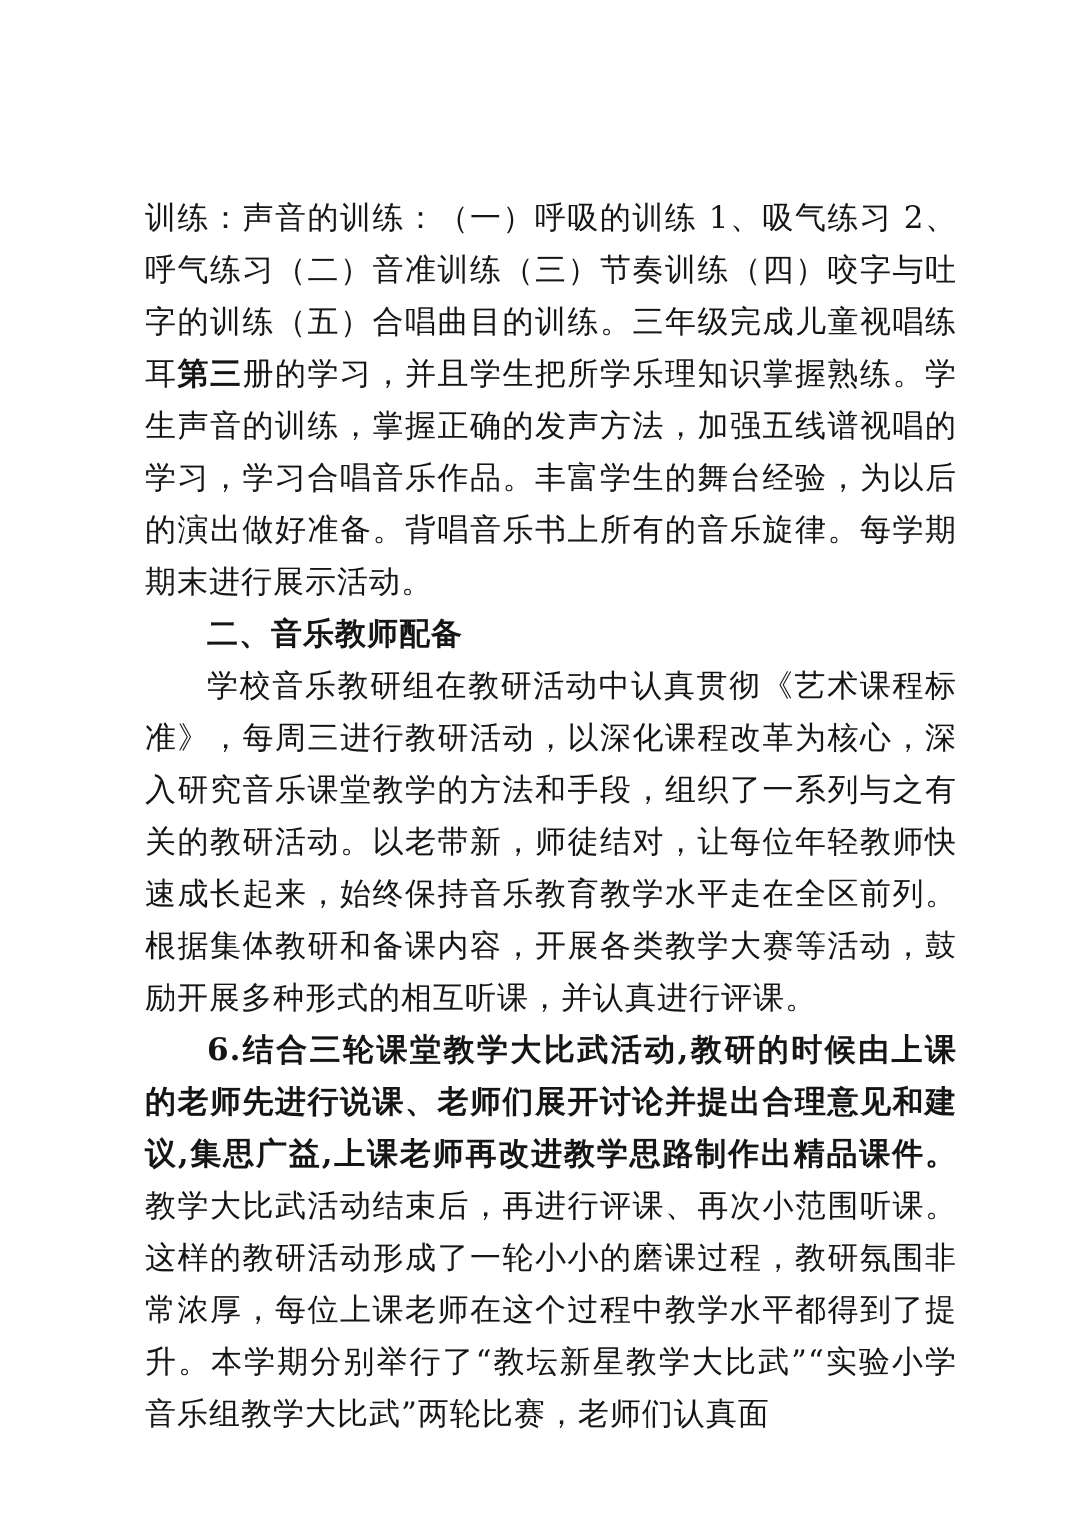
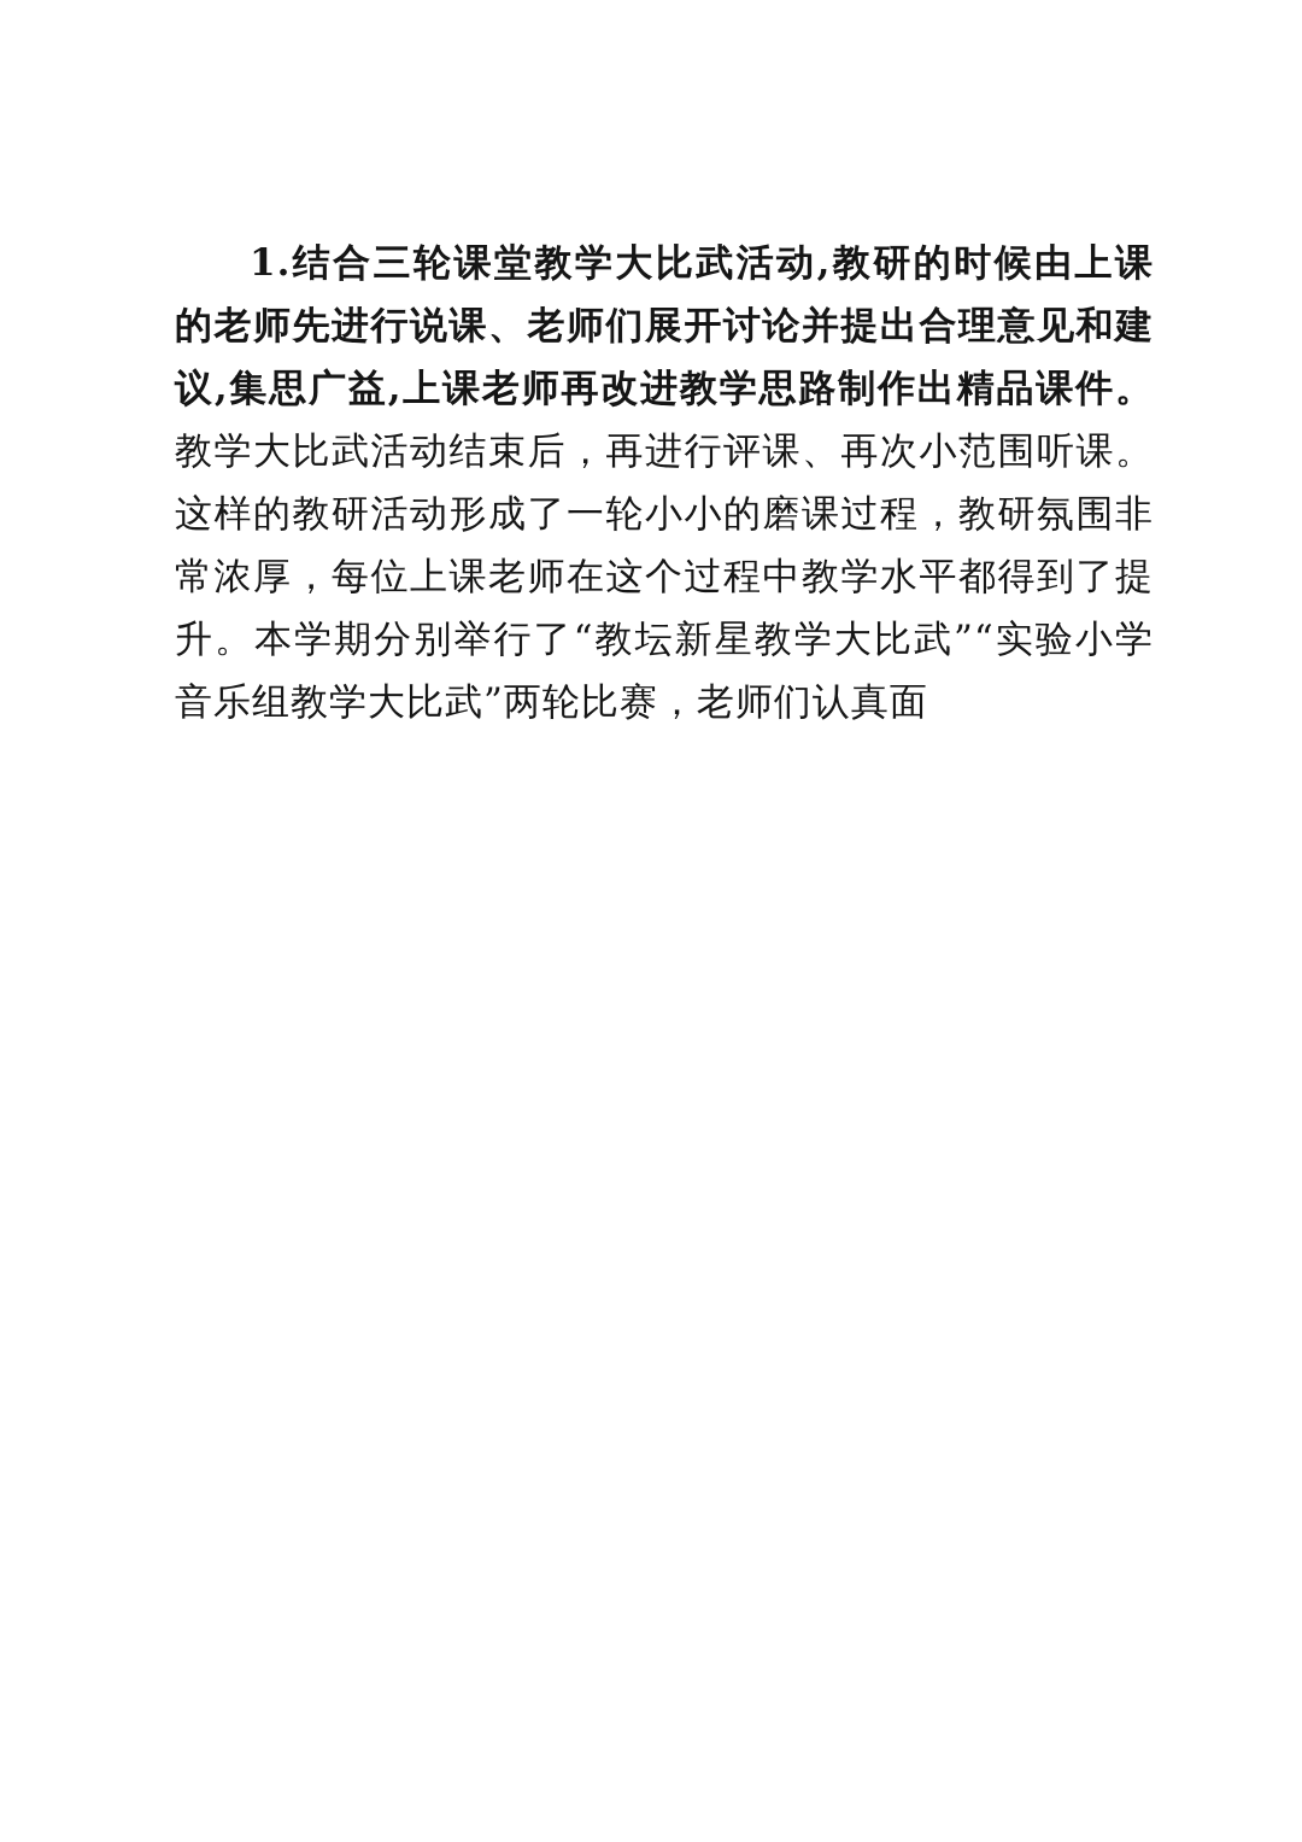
- 训练：声音的训练：（一）呼吸的训练 1、吸气练习 2、呼气练习（二）音准训练（三）节奏训练（四）咬字与吐字的训练（五）合唱曲目的训练。三年级完成儿童视唱练耳第三册的学习，并且学生把所学乐理知识掌握熟练。学生声音的训练，掌握正确的发声方法，加强五线谱视唱的学习，学习合唱音乐作品。丰富学生的舞台经验，为以后的演出做好准备。背唱音乐书上所有的音乐旋律。每学期期末进行展示活动。
- 二、音乐教师配备
- 学校音乐教研组在教研活动中认真贯彻《艺术课程标准》，每周三进行教研活动，以深化课程改革为核心，深入研究音乐课堂教学的方法和手段，组织了一系列与之有关的教研活动。以老带新，师徒结对，让每位年轻教师快速成长起来，始终保持音乐教育教学水平走在全区前列。根据集体教研和备课内容，开展各类教学大赛等活动，鼓励开展多种形式的相互听课，并认真进行评课。
- 6.结合三轮课堂教学大比武活动,教研的时候由上课的老师先进行说课、老师们展开讨论并提出合理意见和建议,集思广益,上课老师再改进教学思路制作出精品课件。教学大比武活动结束后，再进行评课、再次小范围听课。这样的教研活动形成了一轮小小的磨课过程，教研氛围非常浓厚，每位上课老师在这个过程中教学水平都得到了提升。本学期分别举行了“教坛新星教学大比武”“实验小学音乐组教学大比武”两轮比赛，老师们认真面
+ 1.结合三轮课堂教学大比武活动,教研的时候由上课的老师先进行说课、老师们展开讨论并提出合理意见和建议,集思广益,上课老师再改进教学思路制作出精品课件。教学大比武活动结束后，再进行评课、再次小范围听课。这样的教研活动形成了一轮小小的磨课过程，教研氛围非常浓厚，每位上课老师在这个过程中教学水平都得到了提升。本学期分别举行了“教坛新星教学大比武”“实验小学音乐组教学大比武”两轮比赛，老师们认真面
